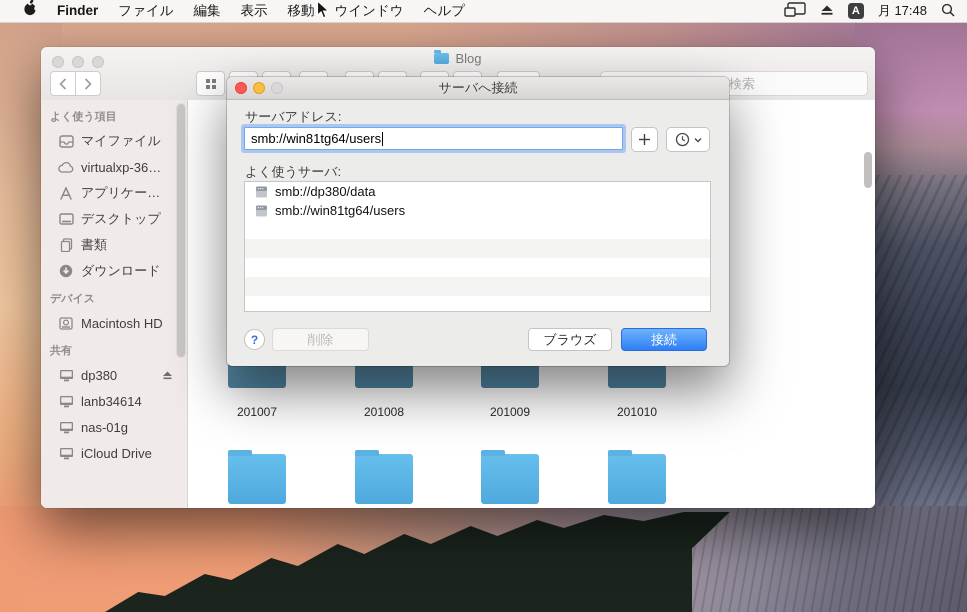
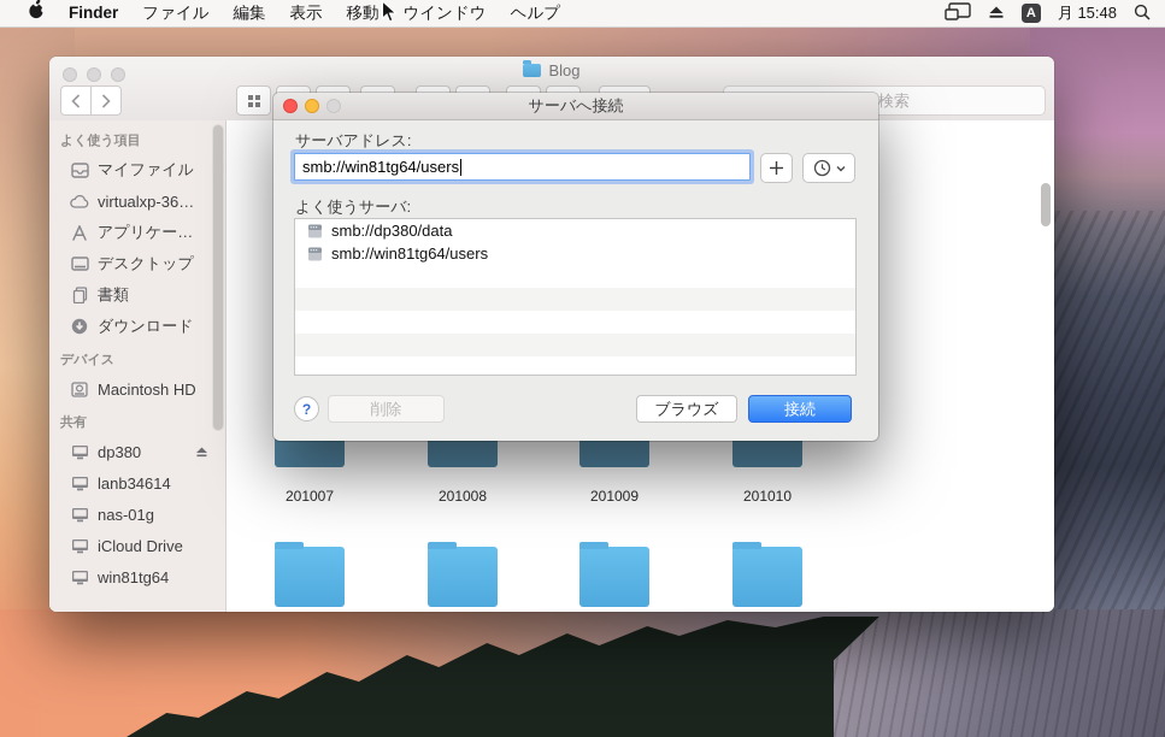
  Blog
  検索
  よく使う項目
  マイファイル
  virtualxp-36…
  アプリケー…
  デスクトップ
  書類
  ダウンロード
  デバイス
  Macintosh HD
  共有
  dp380
  lanb34614
  nas-01g
  iCloud Drive
+ win81tg64
  201007
  201008
  201009
  201010
  サーバへ接続
  サーバアドレス:
  smb://win81tg64/users
  よく使うサーバ:
  smb://dp380/data
  smb://win81tg64/users
  ?
  削除
  ブラウズ
  接続
  Finder
  ファイル
  編集
  表示
  移動
  ウインドウ
  ヘルプ
  A
- 月 17:48
+ 月 15:48
